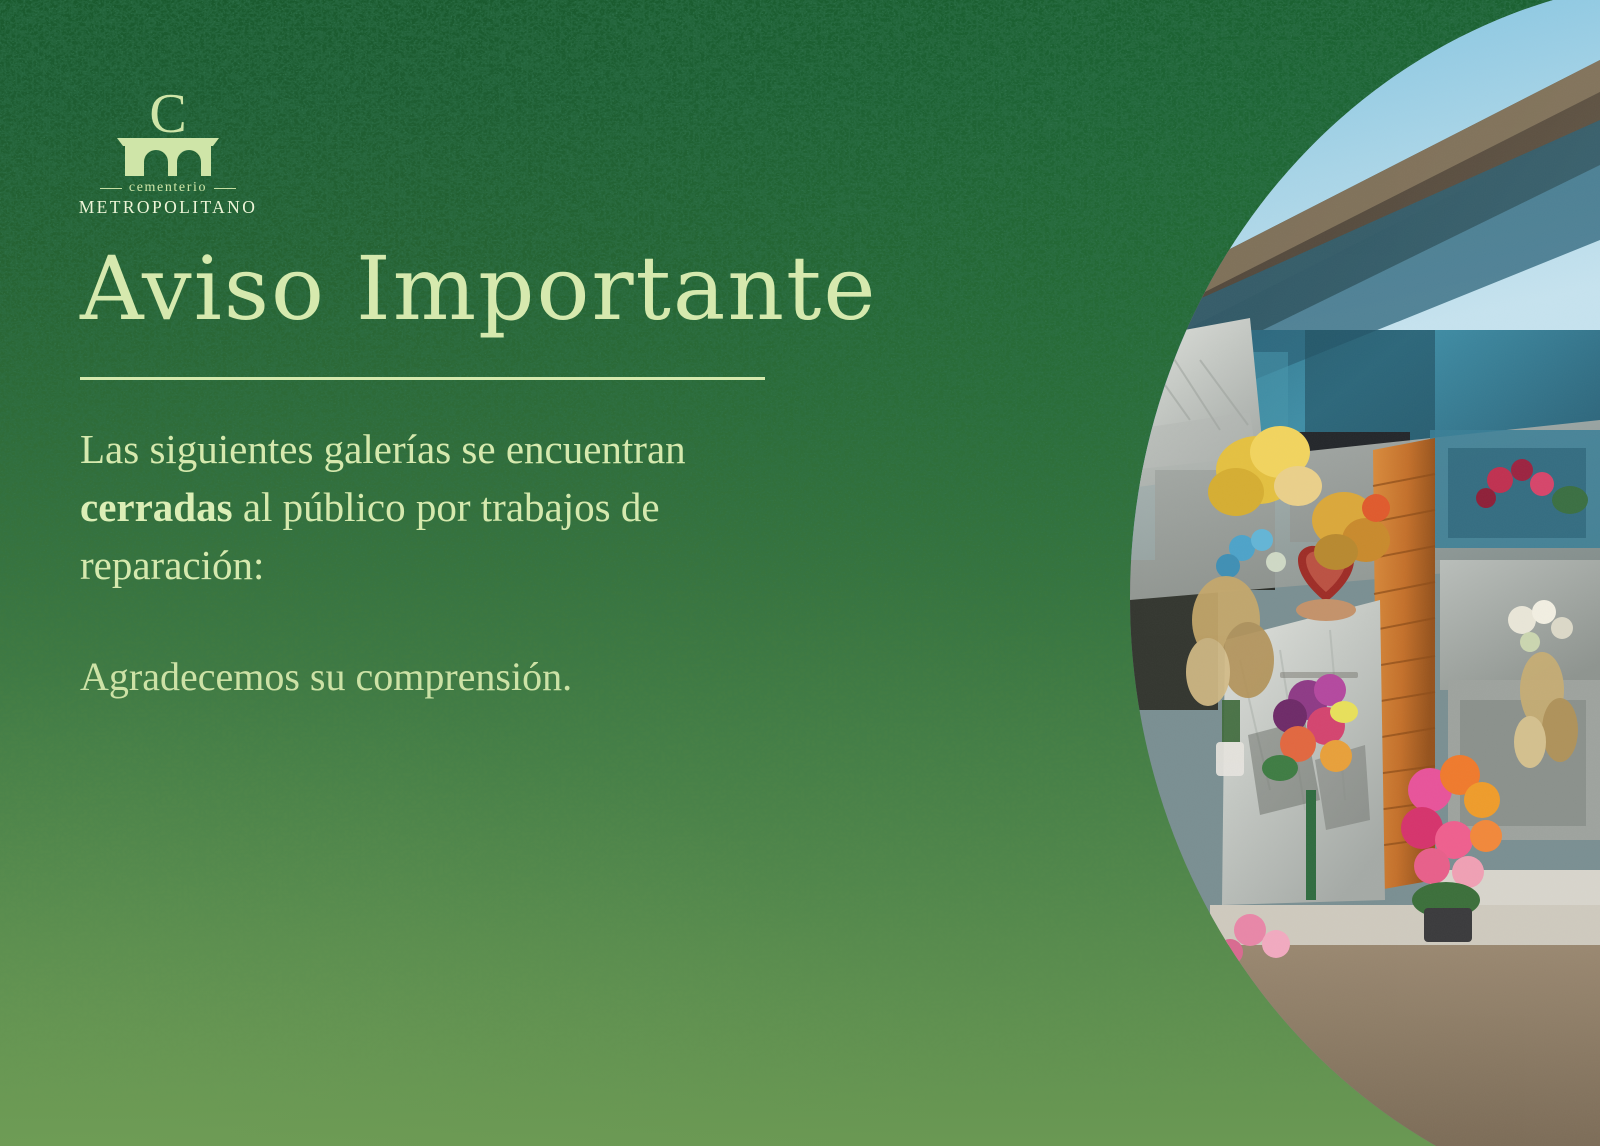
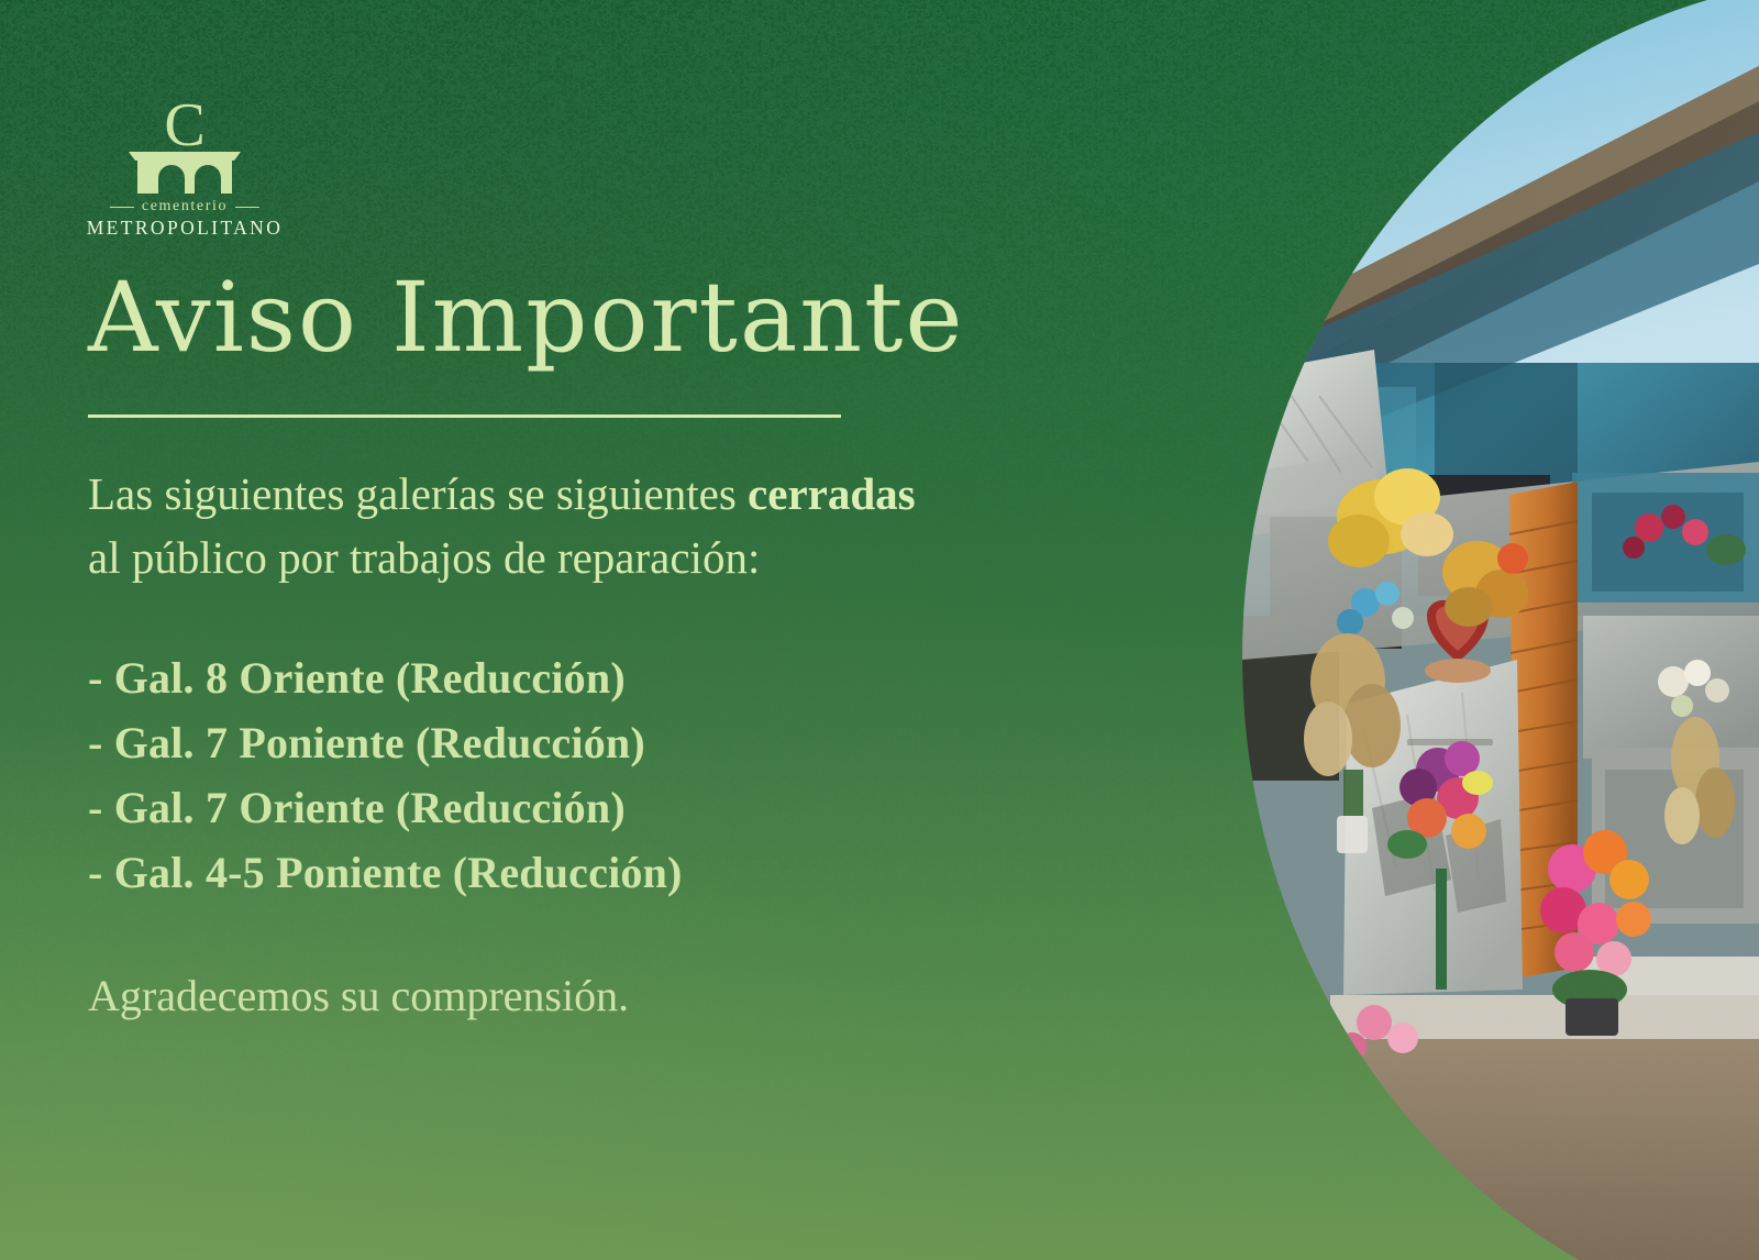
  C
  cementerio
  METROPOLITANO
  Aviso Importante
- Las siguientes galerías se encuentran cerradas al público por trabajos de reparación:
+ Las siguientes galerías se siguientes cerradas al público por trabajos de reparación:
+ - Gal. 8 Oriente (Reducción)
+ - Gal. 7 Poniente (Reducción)
+ - Gal. 7 Oriente (Reducción)
+ - Gal. 4-5 Poniente (Reducción)
  Agradecemos su comprensión.
